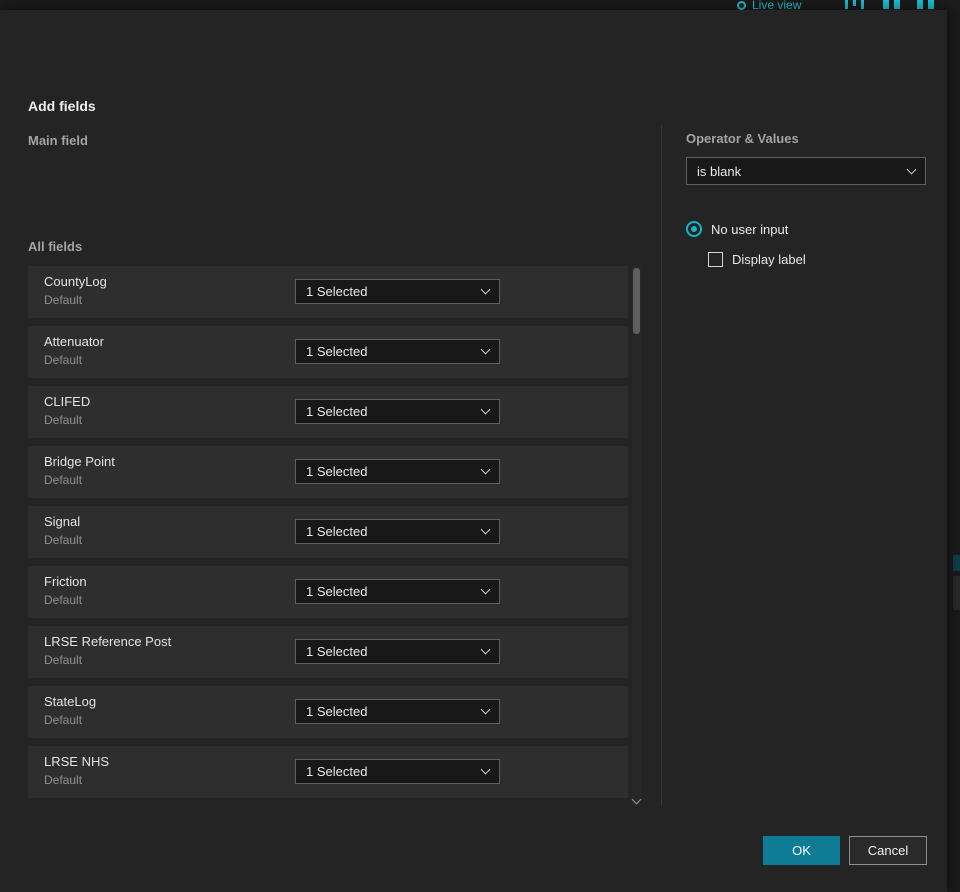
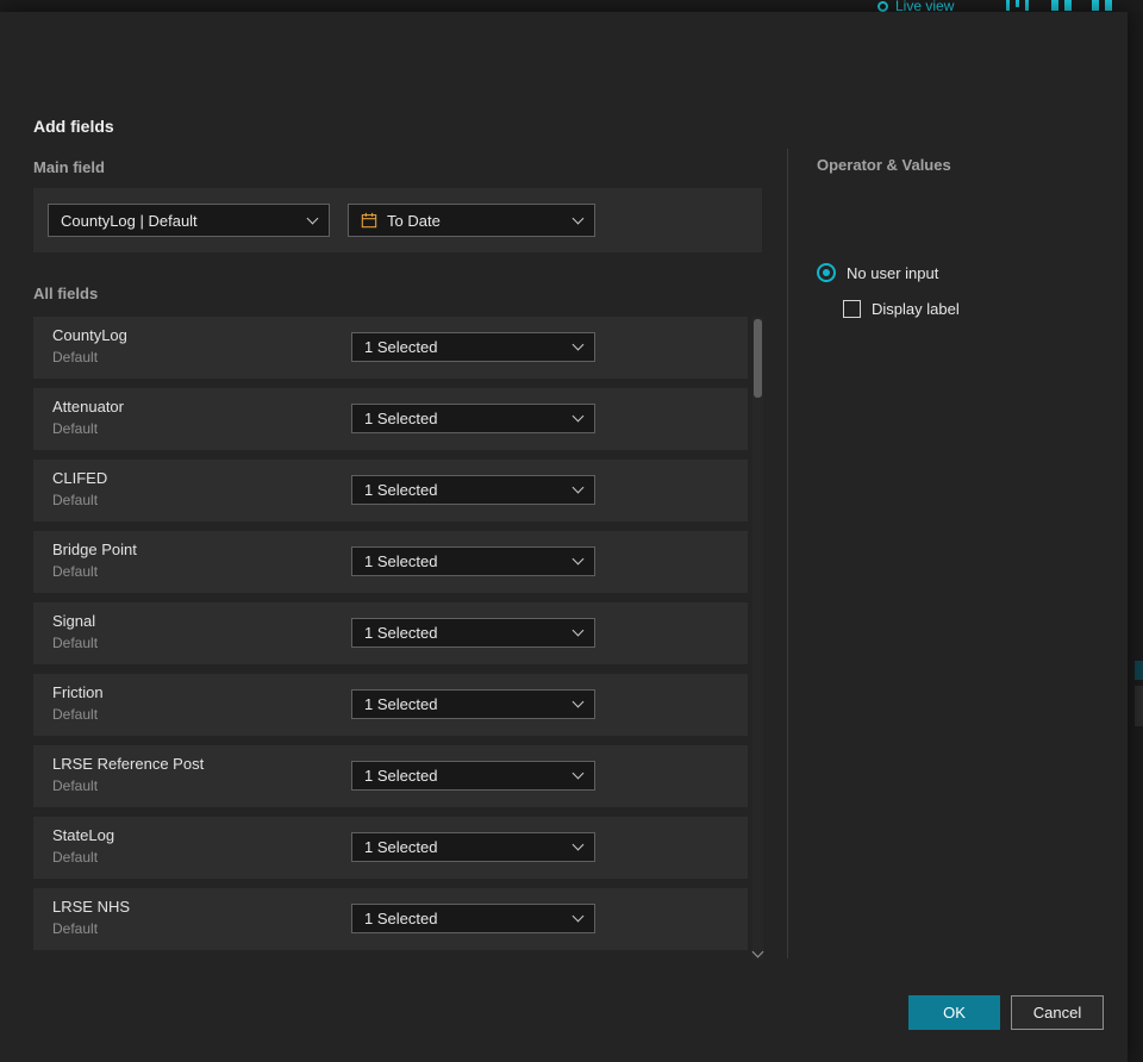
  Live view
  Add fields
  Main field
+ CountyLog | Default
+ To Date
  All fields
  CountyLog
  Default
  1 Selected
  Attenuator
  Default
  1 Selected
  CLIFED
  Default
  1 Selected
  Bridge Point
  Default
  1 Selected
  Signal
  Default
  1 Selected
  Friction
  Default
  1 Selected
  LRSE Reference Post
  Default
  1 Selected
  StateLog
  Default
  1 Selected
  LRSE NHS
  Default
  1 Selected
  Operator & Values
- is blank
  No user input
  Display label
  OK
  Cancel
